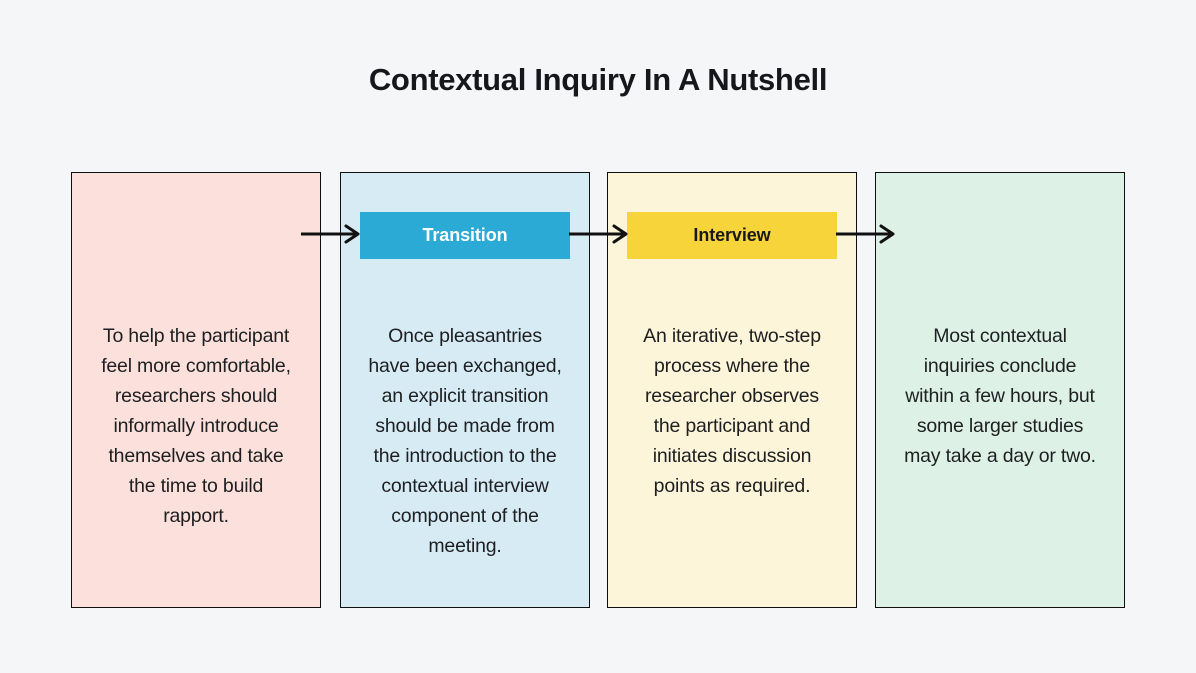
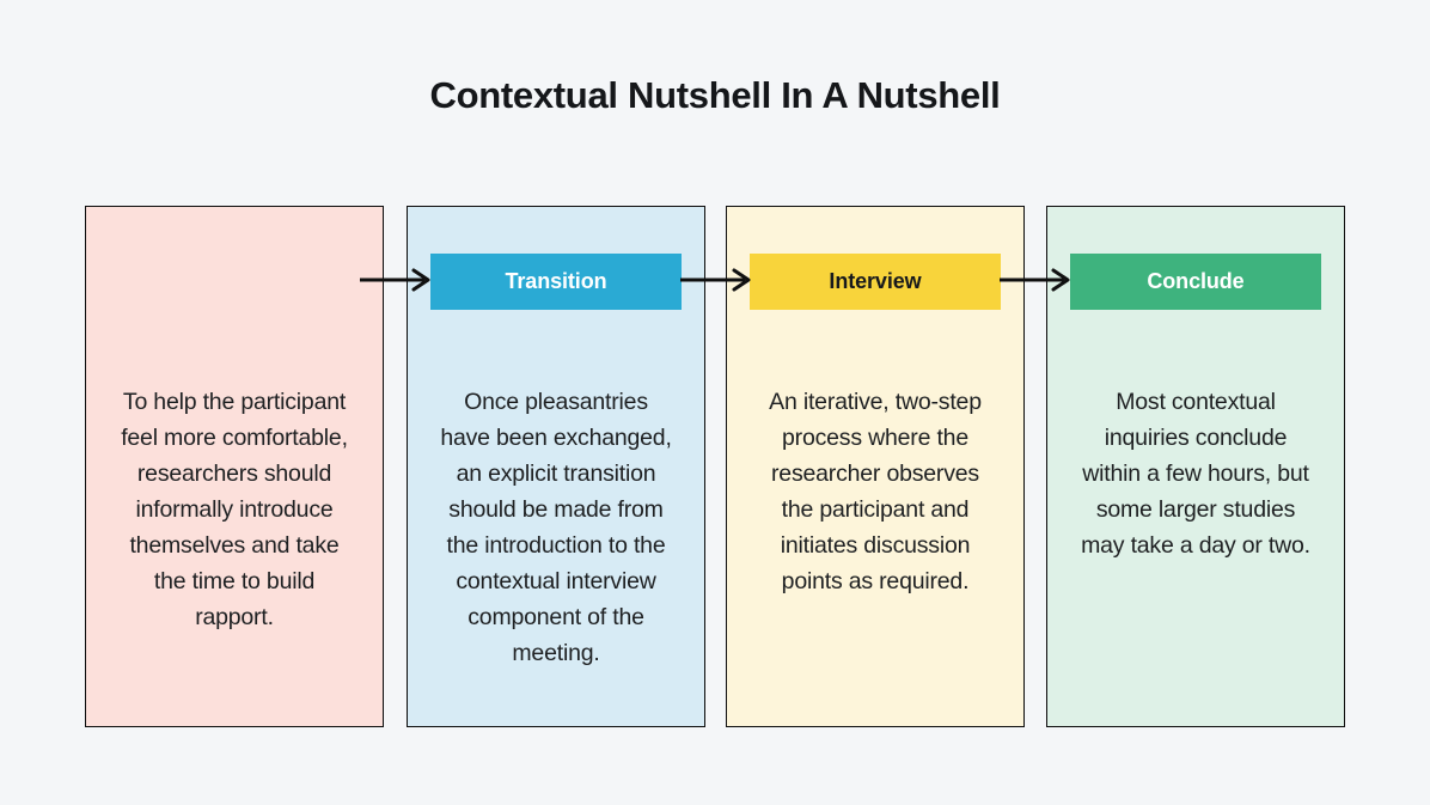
- Contextual Inquiry In A Nutshell
+ Contextual Nutshell In A Nutshell
  To help the participant
  feel more comfortable,
  researchers should
  informally introduce
  themselves and take
  the time to build
  rapport.
  Transition
  Once pleasantries
  have been exchanged,
  an explicit transition
  should be made from
  the introduction to the
  contextual interview
  component of the
  meeting.
  Interview
  An iterative, two-step
  process where the
  researcher observes
  the participant and
  initiates discussion
  points as required.
+ Conclude
  Most contextual
  inquiries conclude
  within a few hours, but
  some larger studies
  may take a day or two.
